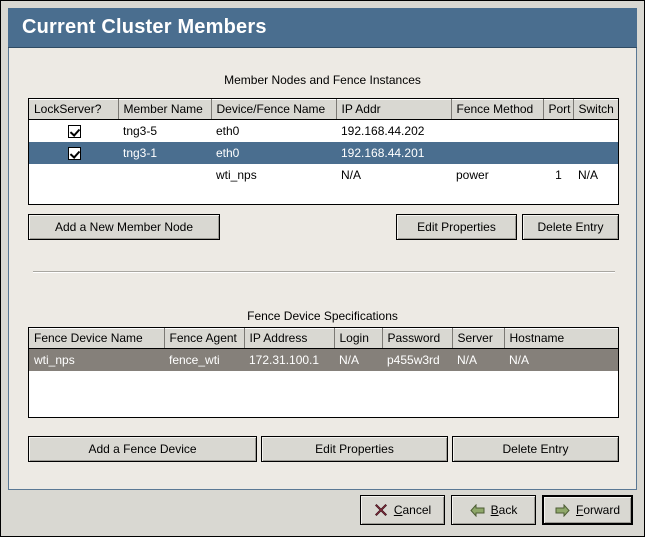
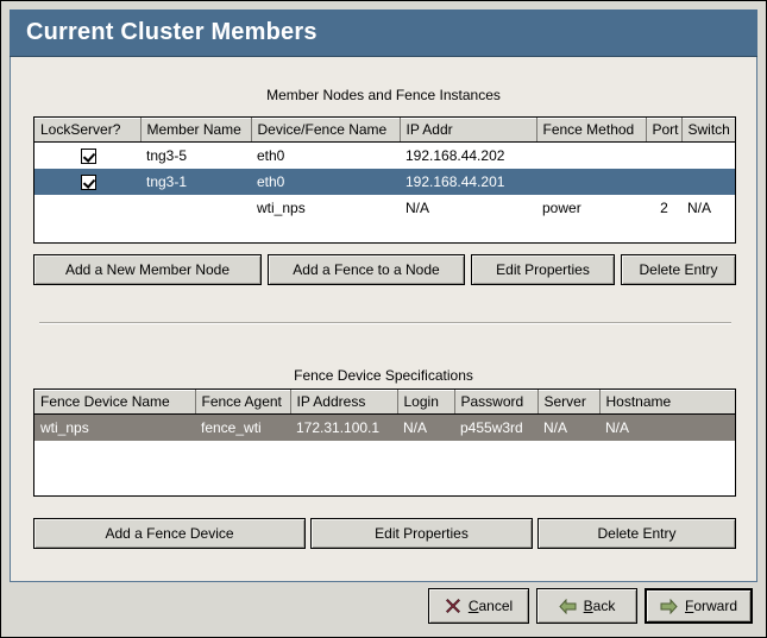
  Current Cluster Members
  Member Nodes and Fence Instances
  LockServer?	Member Name	Device/Fence Name	IP Addr	Fence Method	Port	Switch
  	tng3-5	eth0	192.168.44.202
  	tng3-1	eth0	192.168.44.201
- 		wti_nps	N/A	power	1	N/A
+ 		wti_nps	N/A	power	2	N/A
  Add a New Member Node
+ Add a Fence to a Node
  Edit Properties
  Delete Entry
  Fence Device Specifications
  Fence Device Name	Fence Agent	IP Address	Login	Password	Server	Hostname
  wti_nps	fence_wti	172.31.100.1	N/A	p455w3rd	N/A	N/A
  Add a Fence Device
  Edit Properties
  Delete Entry
  Cancel
  Back
  Forward
